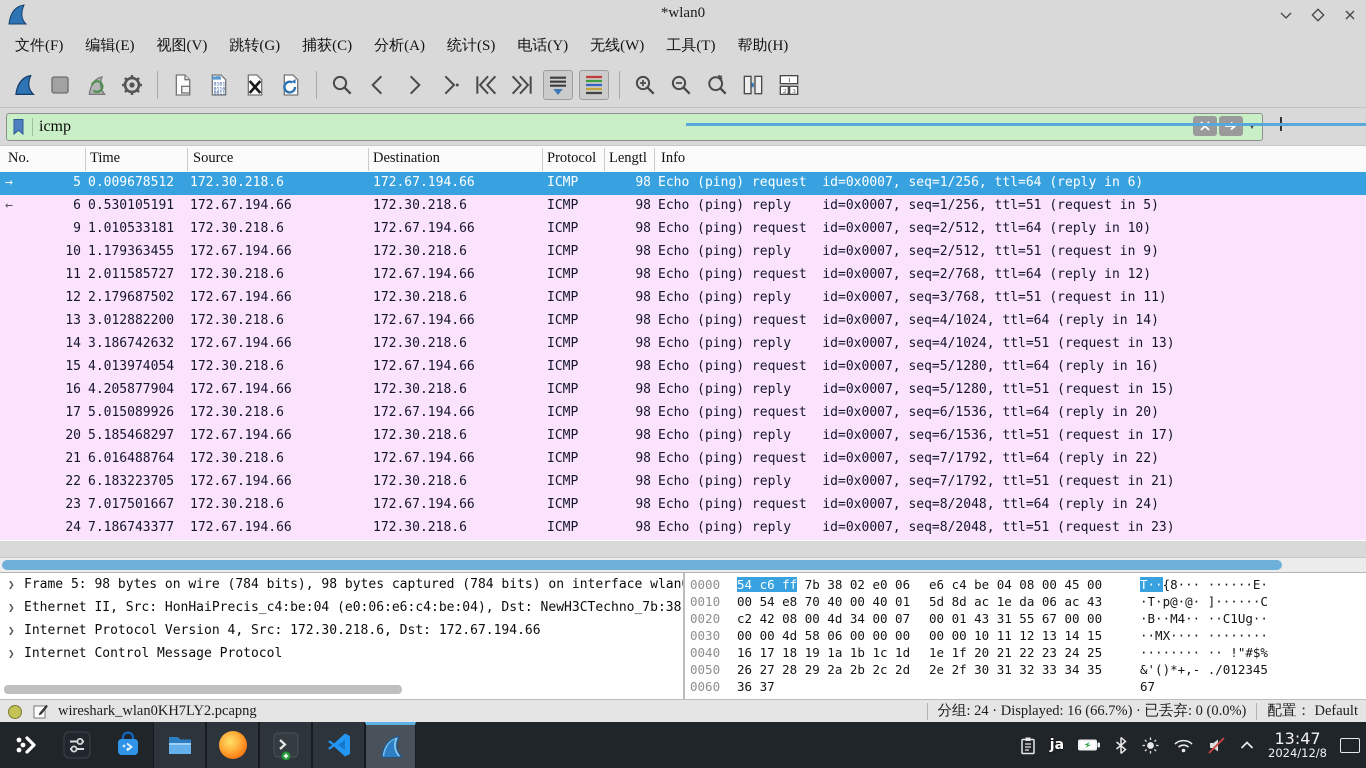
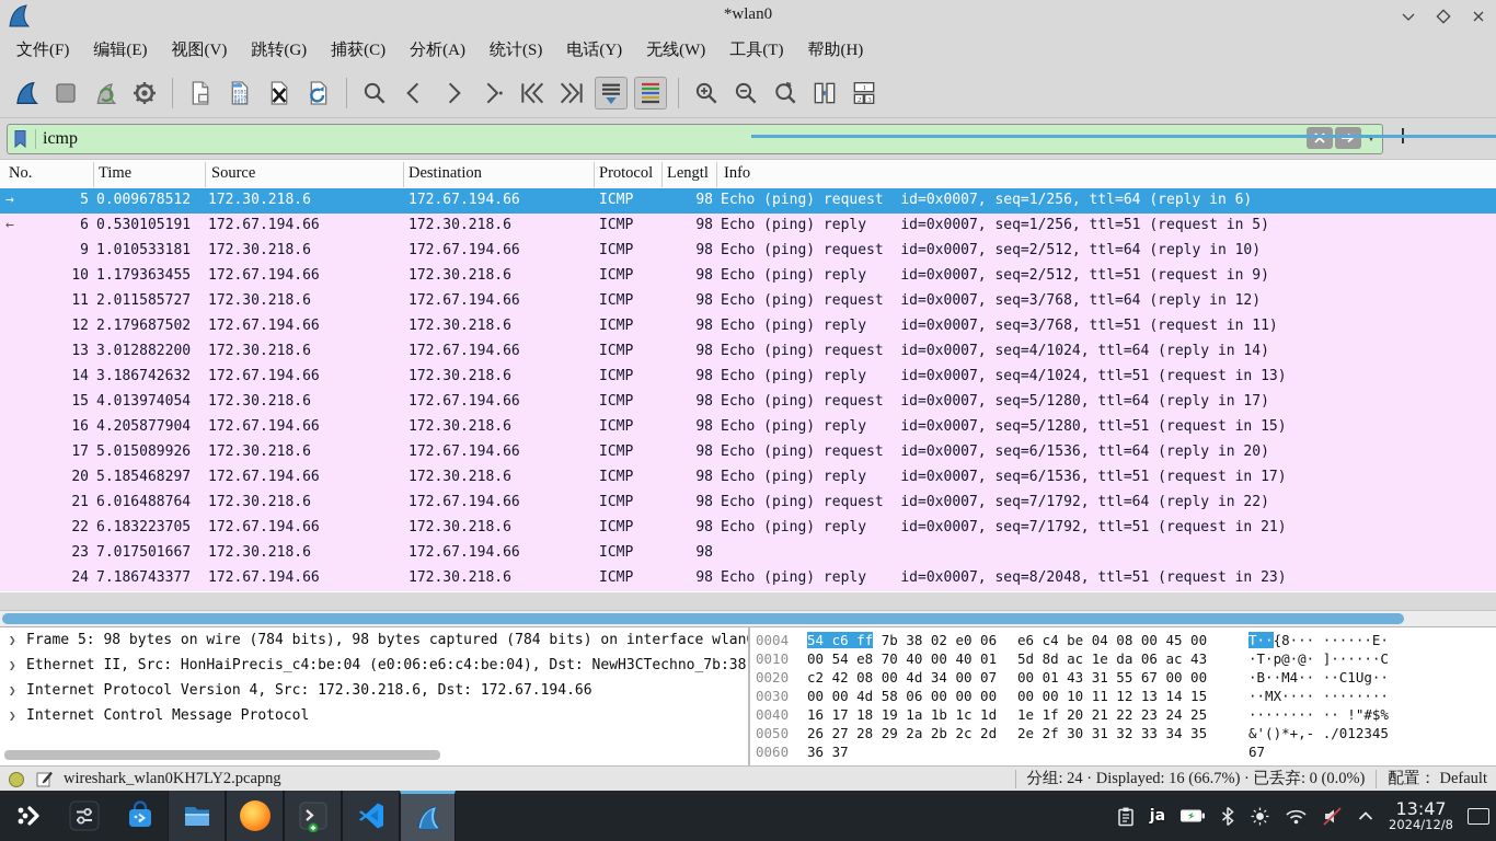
  *wlan0
  文件(F)
  编辑(E)
  视图(V)
  跳转(G)
  捕获(C)
  分析(A)
  统计(S)
  电话(Y)
  无线(W)
  工具(T)
  帮助(H)
  icmp
  ▼
  No.
  Time
  Source
  Destination
  Protocol
  Lengtl
  Info
  →
  5
  0.009678512
  172.30.218.6
  172.67.194.66
  ICMP
  98
  Echo (ping) request id=0x0007, seq=1/256, ttl=64 (reply in 6)
  ←
  6
  0.530105191
  172.67.194.66
  172.30.218.6
  ICMP
  98
  Echo (ping) reply id=0x0007, seq=1/256, ttl=51 (request in 5)
  9
  1.010533181
  172.30.218.6
  172.67.194.66
  ICMP
  98
  Echo (ping) request id=0x0007, seq=2/512, ttl=64 (reply in 10)
  10
  1.179363455
  172.67.194.66
  172.30.218.6
  ICMP
  98
  Echo (ping) reply id=0x0007, seq=2/512, ttl=51 (request in 9)
  11
  2.011585727
  172.30.218.6
  172.67.194.66
  ICMP
  98
- Echo (ping) request id=0x0007, seq=2/768, ttl=64 (reply in 12)
+ Echo (ping) request id=0x0007, seq=3/768, ttl=64 (reply in 12)
  12
  2.179687502
  172.67.194.66
  172.30.218.6
  ICMP
  98
  Echo (ping) reply id=0x0007, seq=3/768, ttl=51 (request in 11)
  13
  3.012882200
  172.30.218.6
  172.67.194.66
  ICMP
  98
  Echo (ping) request id=0x0007, seq=4/1024, ttl=64 (reply in 14)
  14
  3.186742632
  172.67.194.66
  172.30.218.6
  ICMP
  98
  Echo (ping) reply id=0x0007, seq=4/1024, ttl=51 (request in 13)
  15
  4.013974054
  172.30.218.6
  172.67.194.66
  ICMP
  98
- Echo (ping) request id=0x0007, seq=5/1280, ttl=64 (reply in 16)
+ Echo (ping) request id=0x0007, seq=5/1280, ttl=64 (reply in 17)
  16
  4.205877904
  172.67.194.66
  172.30.218.6
  ICMP
  98
  Echo (ping) reply id=0x0007, seq=5/1280, ttl=51 (request in 15)
  17
  5.015089926
  172.30.218.6
  172.67.194.66
  ICMP
  98
  Echo (ping) request id=0x0007, seq=6/1536, ttl=64 (reply in 20)
  20
  5.185468297
  172.67.194.66
  172.30.218.6
  ICMP
  98
  Echo (ping) reply id=0x0007, seq=6/1536, ttl=51 (request in 17)
  21
  6.016488764
  172.30.218.6
  172.67.194.66
  ICMP
  98
  Echo (ping) request id=0x0007, seq=7/1792, ttl=64 (reply in 22)
  22
  6.183223705
  172.67.194.66
  172.30.218.6
  ICMP
  98
  Echo (ping) reply id=0x0007, seq=7/1792, ttl=51 (request in 21)
  23
  7.017501667
  172.30.218.6
  172.67.194.66
  ICMP
  98
- Echo (ping) request id=0x0007, seq=8/2048, ttl=64 (reply in 24)
  24
  7.186743377
  172.67.194.66
  172.30.218.6
  ICMP
  98
  Echo (ping) reply id=0x0007, seq=8/2048, ttl=51 (request in 23)
  ❯
  Frame 5: 98 bytes on wire (784 bits), 98 bytes captured (784 bits) on interface wlan
  ❯
  Ethernet II, Src: HonHaiPrecis_c4:be:04 (e0:06:e6:c4:be:04), Dst: NewH3CTechno_7b:38
  ❯
  Internet Protocol Version 4, Src: 172.30.218.6, Dst: 172.67.194.66
  ❯
  Internet Control Message Protocol
- 0000
+ 0004
  54 c6 ff 7b 38 02 e0 06
  e6 c4 be 04 08 00 45 00
  T··{8··· ······E·
  0010
  00 54 e8 70 40 00 40 01
  5d 8d ac 1e da 06 ac 43
  ·T·p@·@· ]······C
  0020
  c2 42 08 00 4d 34 00 07
  00 01 43 31 55 67 00 00
  ·B··M4·· ··C1Ug··
  0030
  00 00 4d 58 06 00 00 00
  00 00 10 11 12 13 14 15
  ··MX···· ········
  0040
  16 17 18 19 1a 1b 1c 1d
  1e 1f 20 21 22 23 24 25
  ········ ·· !"#$%
  0050
  26 27 28 29 2a 2b 2c 2d
  2e 2f 30 31 32 33 34 35
  &'()*+,- ./012345
  0060
  36 37
  67
  wireshark_wlan0KH7LY2.pcapng
  分组: 24 · Displayed: 16 (66.7%) · 已丢弃: 0 (0.0%)
  配置： Default
  ja
  13:47
  2024/12/8
